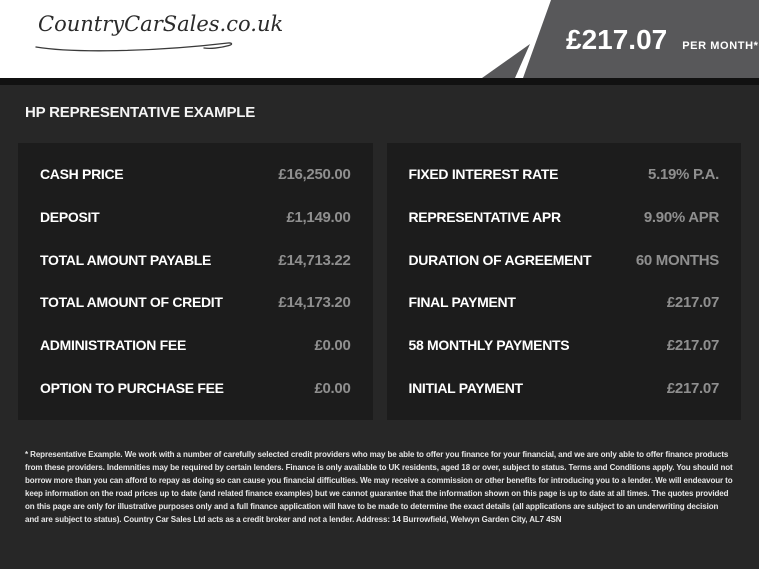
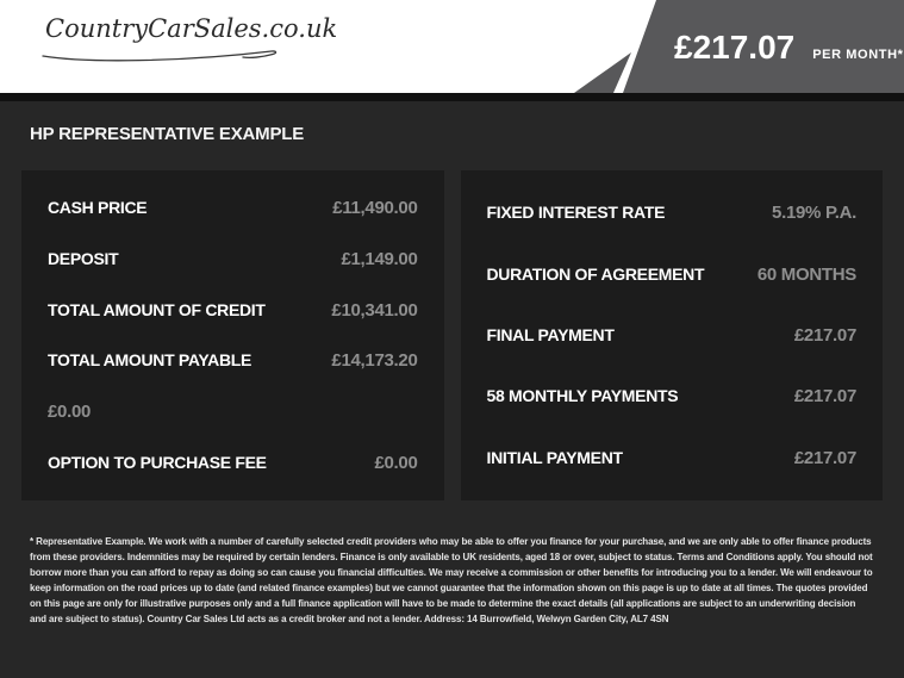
  CountryCarSales.co.uk
  £217.07
  PER MONTH*
  HP REPRESENTATIVE EXAMPLE
  CASH PRICE
- £16,250.00
+ £11,490.00
  DEPOSIT
  £1,149.00
- TOTAL AMOUNT PAYABLE
+ TOTAL AMOUNT OF CREDIT
- £14,713.22
+ £10,341.00
- TOTAL AMOUNT OF CREDIT
+ TOTAL AMOUNT PAYABLE
  £14,173.20
- ADMINISTRATION FEE
  £0.00
  OPTION TO PURCHASE FEE
  £0.00
  FIXED INTEREST RATE
  5.19% P.A.
- REPRESENTATIVE APR
- 9.90% APR
  DURATION OF AGREEMENT
  60 MONTHS
  FINAL PAYMENT
  £217.07
  58 MONTHLY PAYMENTS
  £217.07
  INITIAL PAYMENT
  £217.07
- * Representative Example. We work with a number of carefully selected credit providers who may be able to offer you finance for your financial, and we are only able to offer finance products from these providers. Indemnities may be required by certain lenders. Finance is only available to UK residents, aged 18 or over, subject to status. Terms and Conditions apply. You should not borrow more than you can afford to repay as doing so can cause you financial difficulties. We may receive a commission or other benefits for introducing you to a lender. We will endeavour to keep information on the road prices up to date (and related finance examples) but we cannot guarantee that the information shown on this page is up to date at all times. The quotes provided on this page are only for illustrative purposes only and a full finance application will have to be made to determine the exact details (all applications are subject to an underwriting decision and are subject to status). Country Car Sales Ltd acts as a credit broker and not a lender. Address: 14 Burrowfield, Welwyn Garden City, AL7 4SN
+ * Representative Example. We work with a number of carefully selected credit providers who may be able to offer you finance for your purchase, and we are only able to offer finance products from these providers. Indemnities may be required by certain lenders. Finance is only available to UK residents, aged 18 or over, subject to status. Terms and Conditions apply. You should not borrow more than you can afford to repay as doing so can cause you financial difficulties. We may receive a commission or other benefits for introducing you to a lender. We will endeavour to keep information on the road prices up to date (and related finance examples) but we cannot guarantee that the information shown on this page is up to date at all times. The quotes provided on this page are only for illustrative purposes only and a full finance application will have to be made to determine the exact details (all applications are subject to an underwriting decision and are subject to status). Country Car Sales Ltd acts as a credit broker and not a lender. Address: 14 Burrowfield, Welwyn Garden City, AL7 4SN
